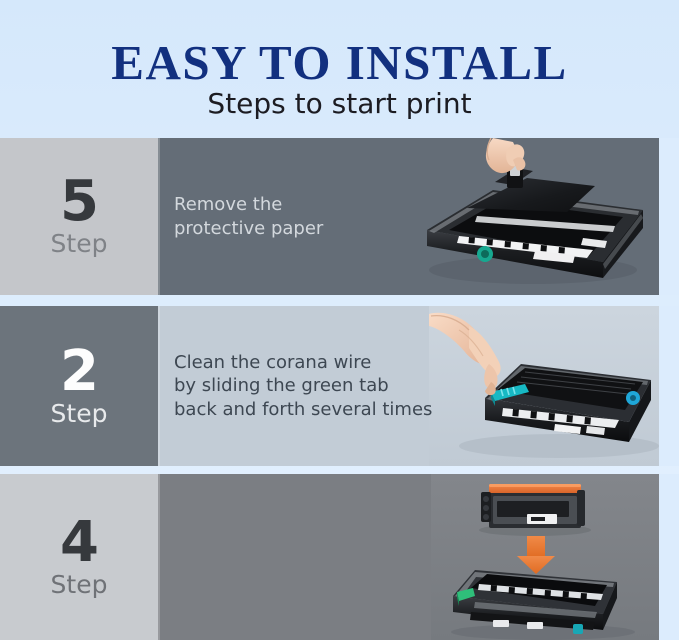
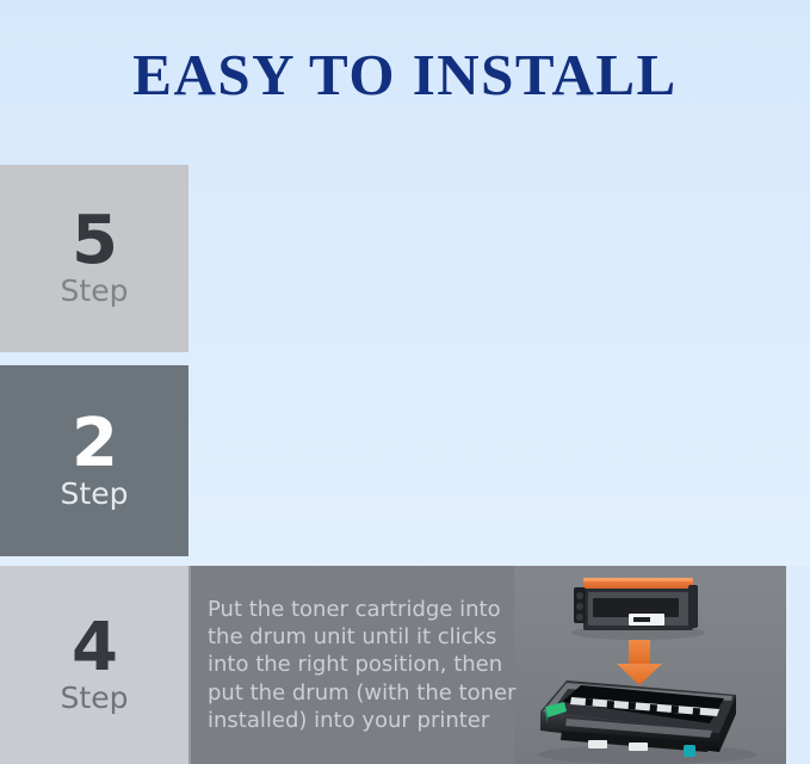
  EASY TO INSTALL
- Steps to start print
  5
  Step
- Remove the
- protective paper
  2
  Step
- Clean the corana wire
- by sliding the green tab
- back and forth several times
  4
  Step
+ Put the toner cartridge into
+ the drum unit until it clicks
+ into the right position, then
+ put the drum (with the toner
+ installed) into your printer
